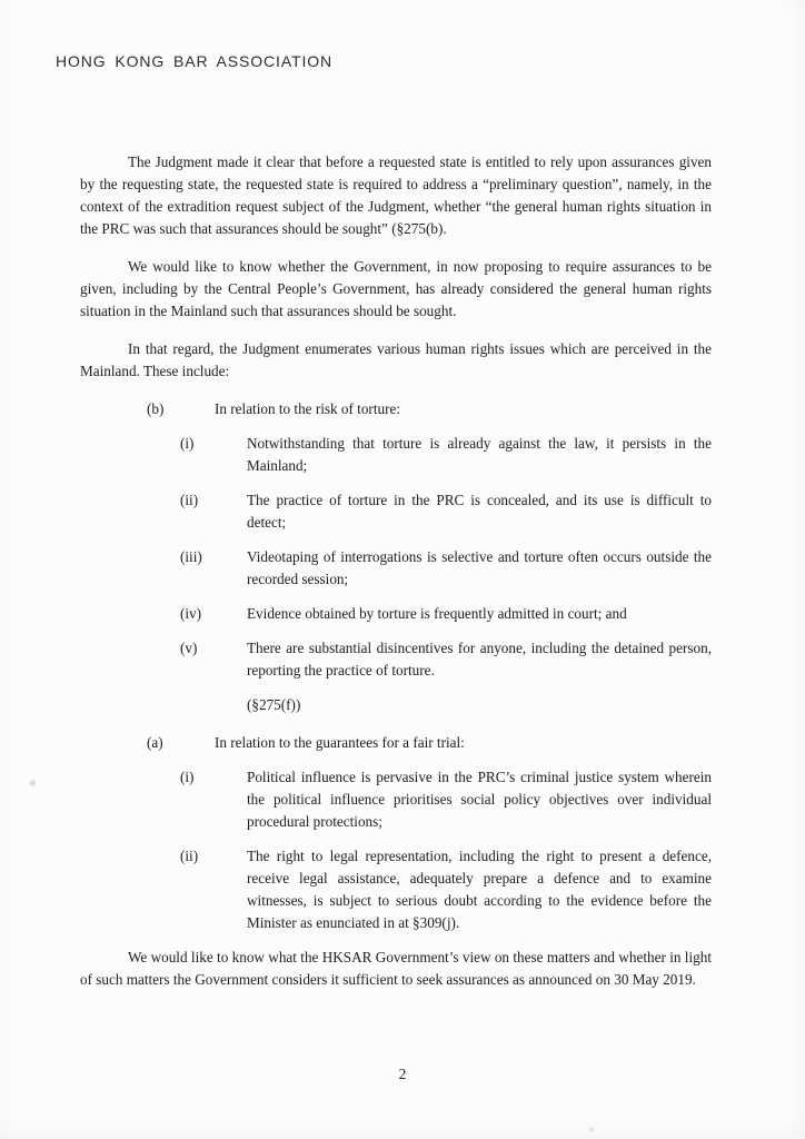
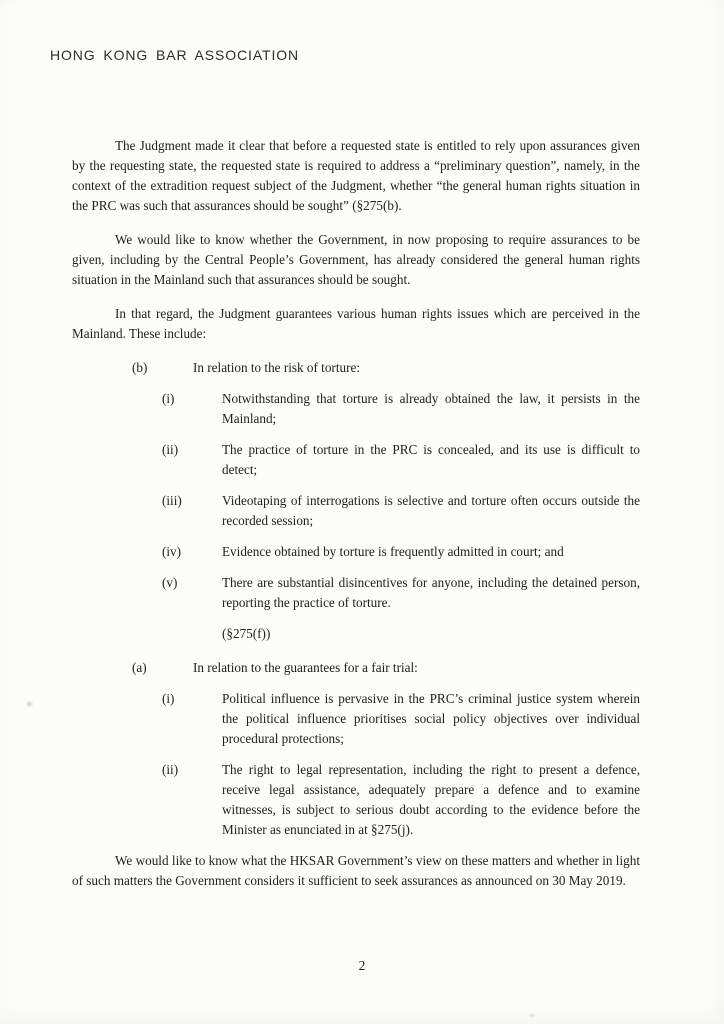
  HONG KONG BAR ASSOCIATION
  The Judgment made it clear that before a requested state is entitled to rely upon assurances given by the requesting state, the requested state is required to address a “preliminary question”, namely, in the context of the extradition request subject of the Judgment, whether “the general human rights situation in the PRC was such that assurances should be sought” (§275(b).
  We would like to know whether the Government, in now proposing to require assurances to be given, including by the Central People’s Government, has already considered the general human rights situation in the Mainland such that assurances should be sought.
- In that regard, the Judgment enumerates various human rights issues which are perceived in the Mainland. These include:
+ In that regard, the Judgment guarantees various human rights issues which are perceived in the Mainland. These include:
  (b)
  In relation to the risk of torture:
  (i)
- Notwithstanding that torture is already against the law, it persists in the Mainland;
+ Notwithstanding that torture is already obtained the law, it persists in the Mainland;
  (ii)
  The practice of torture in the PRC is concealed, and its use is difficult to detect;
  (iii)
  Videotaping of interrogations is selective and torture often occurs outside the recorded session;
  (iv)
  Evidence obtained by torture is frequently admitted in court; and
  (v)
  There are substantial disincentives for anyone, including the detained person, reporting the practice of torture.
  (§275(f))
  (a)
  In relation to the guarantees for a fair trial:
  (i)
  Political influence is pervasive in the PRC’s criminal justice system wherein the political influence prioritises social policy objectives over individual procedural protections;
  (ii)
- The right to legal representation, including the right to present a defence, receive legal assistance, adequately prepare a defence and to examine witnesses, is subject to serious doubt according to the evidence before the Minister as enunciated in at §309(j).
+ The right to legal representation, including the right to present a defence, receive legal assistance, adequately prepare a defence and to examine witnesses, is subject to serious doubt according to the evidence before the Minister as enunciated in at §275(j).
  We would like to know what the HKSAR Government’s view on these matters and whether in light of such matters the Government considers it sufficient to seek assurances as announced on 30 May 2019.
  2
